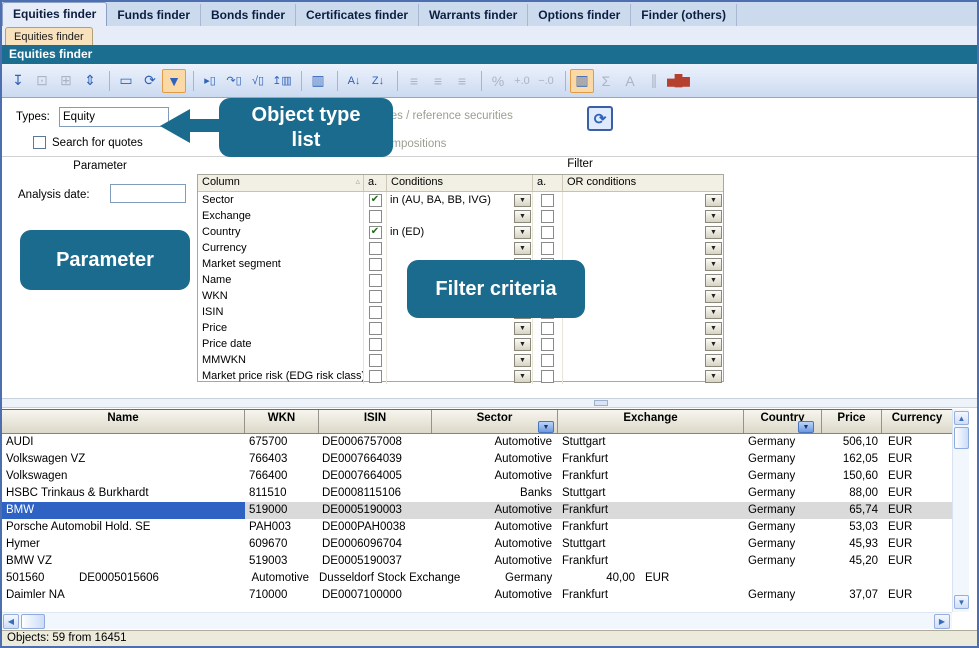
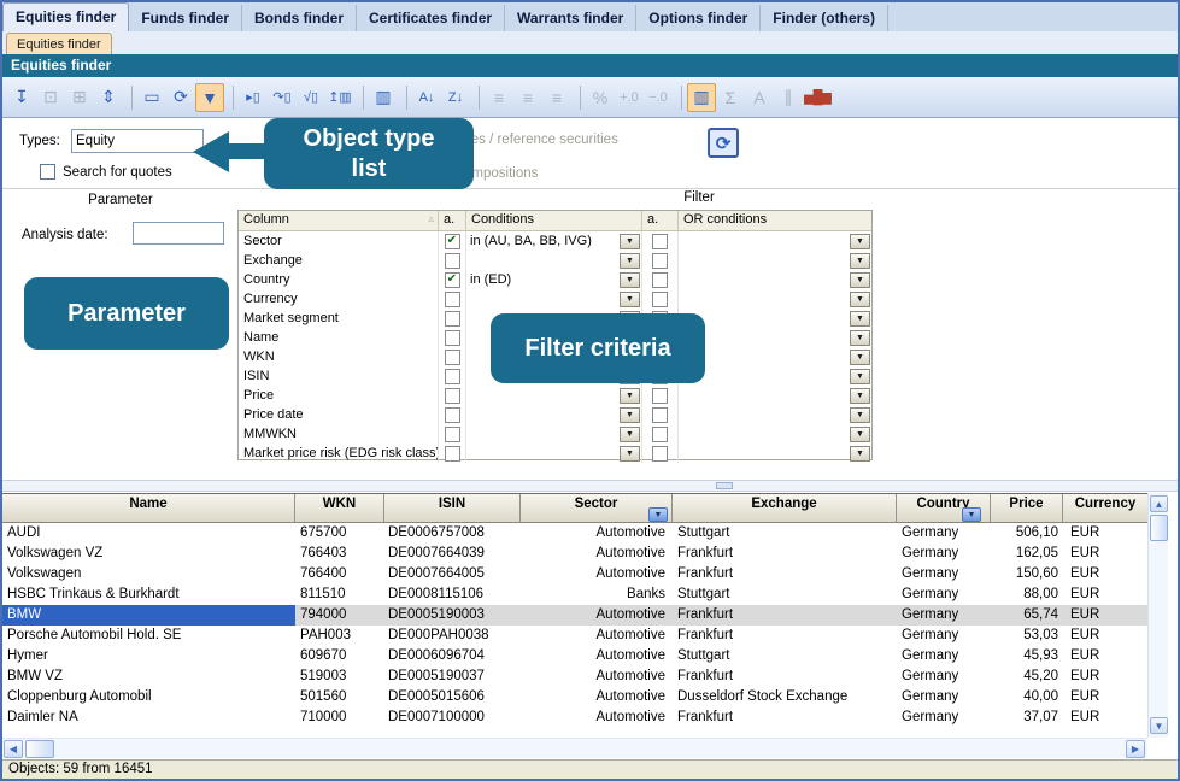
  Equities finder
  Funds finder
  Bonds finder
  Certificates finder
  Warrants finder
  Options finder
  Finder (others)
  Equities finder
  Equities finder
  ↧
  ⊡
  ⊞
  ⇕
  ▭
  ⟳
  ▼
  ▸▯
  ↷▯
  √▯
  ↥▥
  ▥
  A↓
  Z↓
  ≡
  ≡
  ≡
  %
  +.0
  −.0
  ▥
  Σ
  A
  ∥
  ▅█▆
  Types:
  Equity
  Search for quotes
  es / reference securities
  mpositions
  ⟳
  Parameter
  Filter
  Analysis date:
  Column
  ▵
  a.
  Conditions
  a.
  OR conditions
  Sector
  ✔
  in (AU, BA, BB, IVG)
  Exchange
  Country
  ✔
  in (ED)
  Currency
  Market segment
  Name
  WKN
  ISIN
  Price
  Price date
  MMWKN
  Market price risk (EDG risk class)
  Object type
  list
  Parameter
  Filter criteria
  Name
  WKN
  ISIN
  Sector
  Exchange
  Country
  Price
  Currency
  AUDI
  675700
  DE0006757008
  Automotive
  Stuttgart
  Germany
  506,10
  EUR
  Volkswagen VZ
  766403
  DE0007664039
  Automotive
  Frankfurt
  Germany
  162,05
  EUR
  Volkswagen
  766400
  DE0007664005
  Automotive
  Frankfurt
  Germany
  150,60
  EUR
  HSBC Trinkaus & Burkhardt
  811510
  DE0008115106
  Banks
  Stuttgart
  Germany
  88,00
  EUR
  BMW
- 519000
+ 794000
  DE0005190003
  Automotive
  Frankfurt
  Germany
  65,74
  EUR
  Porsche Automobil Hold. SE
  PAH003
  DE000PAH0038
  Automotive
  Frankfurt
  Germany
  53,03
  EUR
  Hymer
  609670
  DE0006096704
  Automotive
  Stuttgart
  Germany
  45,93
  EUR
  BMW VZ
  519003
  DE0005190037
  Automotive
  Frankfurt
  Germany
  45,20
  EUR
+ Cloppenburg Automobil
  501560
  DE0005015606
  Automotive
  Dusseldorf Stock Exchange
  Germany
  40,00
  EUR
  Daimler NA
  710000
  DE0007100000
  Automotive
  Frankfurt
  Germany
  37,07
  EUR
  ▲
  ▼
  ◀
  ▶
  Objects: 59 from 16451
